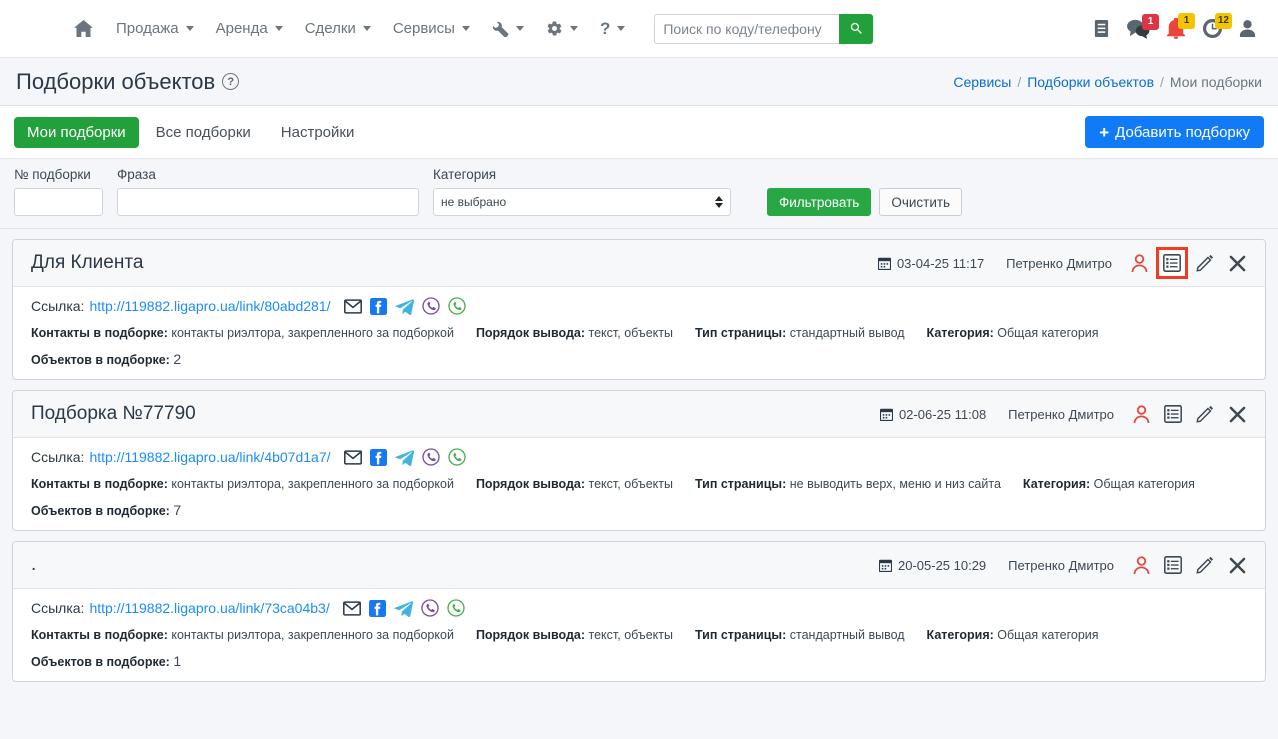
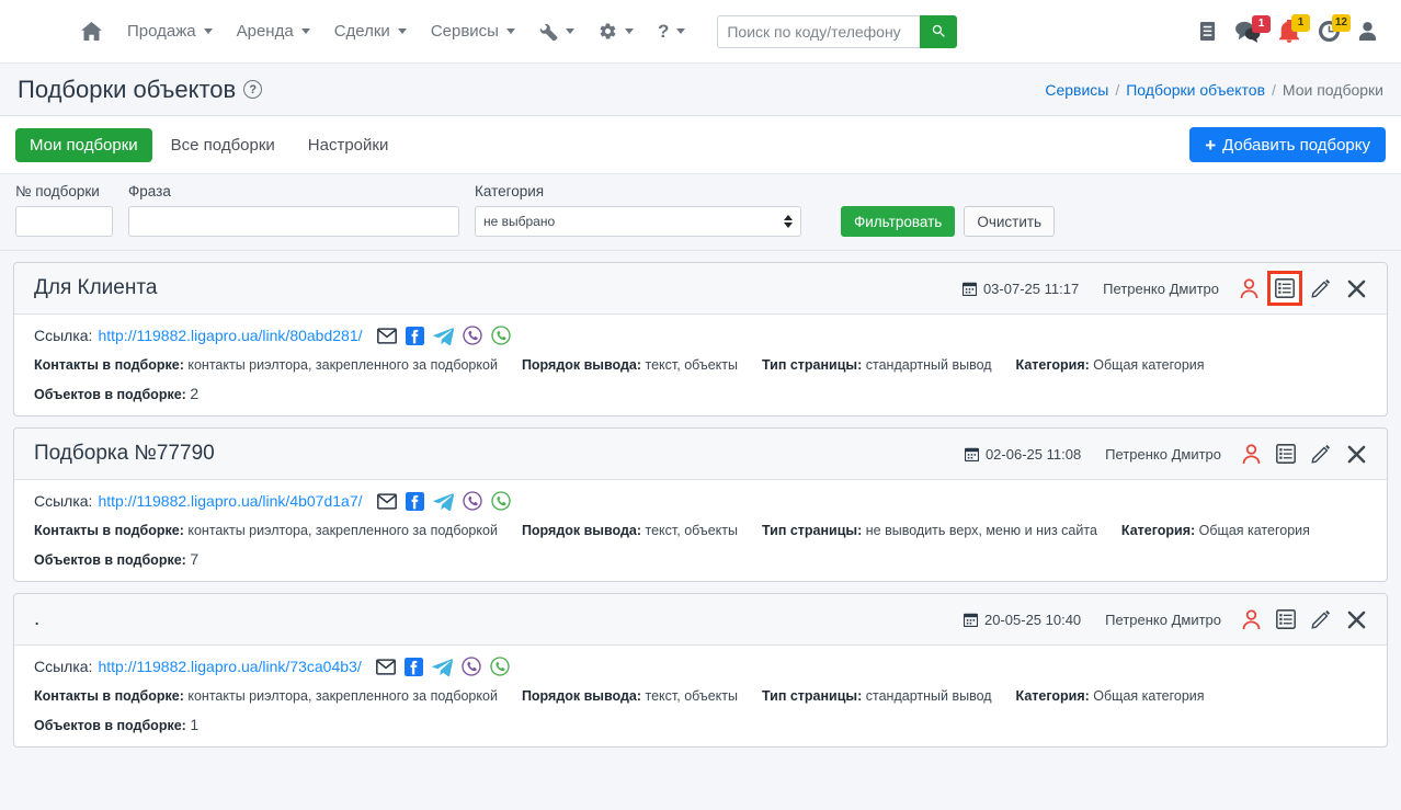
  Продажа
  Аренда
  Сделки
  Сервисы
  ?
  Поиск по коду/телефону
  1
  1
  12
  Подборки объектов
  ?
  Сервисы
  /
  Подборки объектов
  /
  Мои подборки
  Мои подборки
  Все подборки
  Настройки
  +
  Добавить подборку
  № подборки
  Фраза
  Категория
  не выбрано
  Фильтровать
  Очистить
  Для Клиента
- 03-04-25 11:17
+ 03-07-25 11:17
  Петренко Дмитро
  Ссылка:
  http://119882.ligapro.ua/link/80abd281/
  Контакты в подборке: контакты риэлтора, закрепленного за подборкой
  Порядок вывода: текст, объекты
  Тип страницы: стандартный вывод
  Категория: Общая категория
  Объектов в подборке: 2
  Подборка №77790
  02-06-25 11:08
  Петренко Дмитро
  Ссылка:
  http://119882.ligapro.ua/link/4b07d1a7/
  Контакты в подборке: контакты риэлтора, закрепленного за подборкой
  Порядок вывода: текст, объекты
  Тип страницы: не выводить верх, меню и низ сайта
  Категория: Общая категория
  Объектов в подборке: 7
  .
- 20-05-25 10:29
+ 20-05-25 10:40
  Петренко Дмитро
  Ссылка:
  http://119882.ligapro.ua/link/73ca04b3/
  Контакты в подборке: контакты риэлтора, закрепленного за подборкой
  Порядок вывода: текст, объекты
  Тип страницы: стандартный вывод
  Категория: Общая категория
  Объектов в подборке: 1
